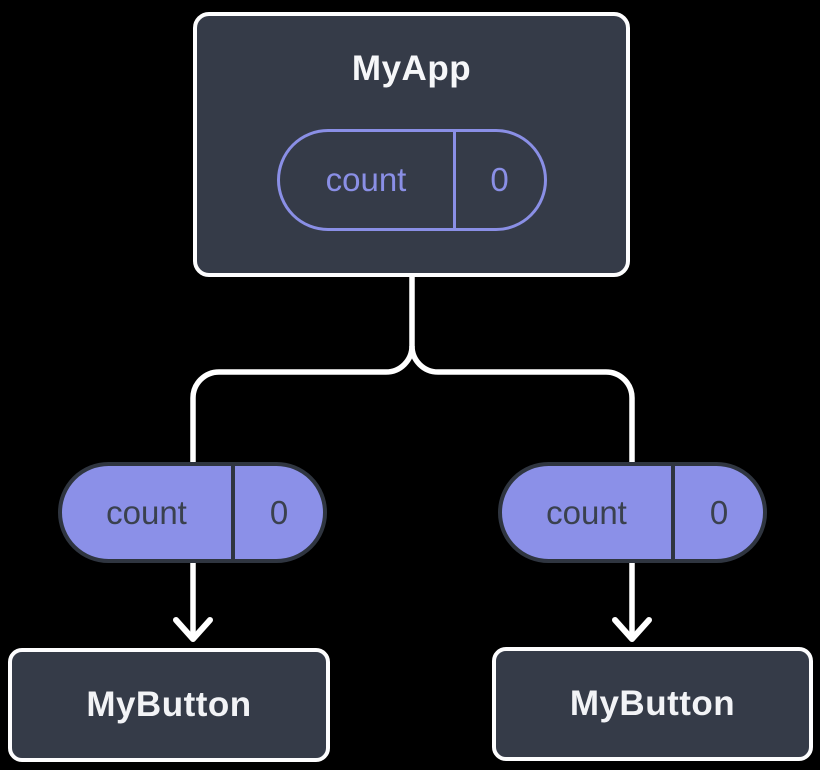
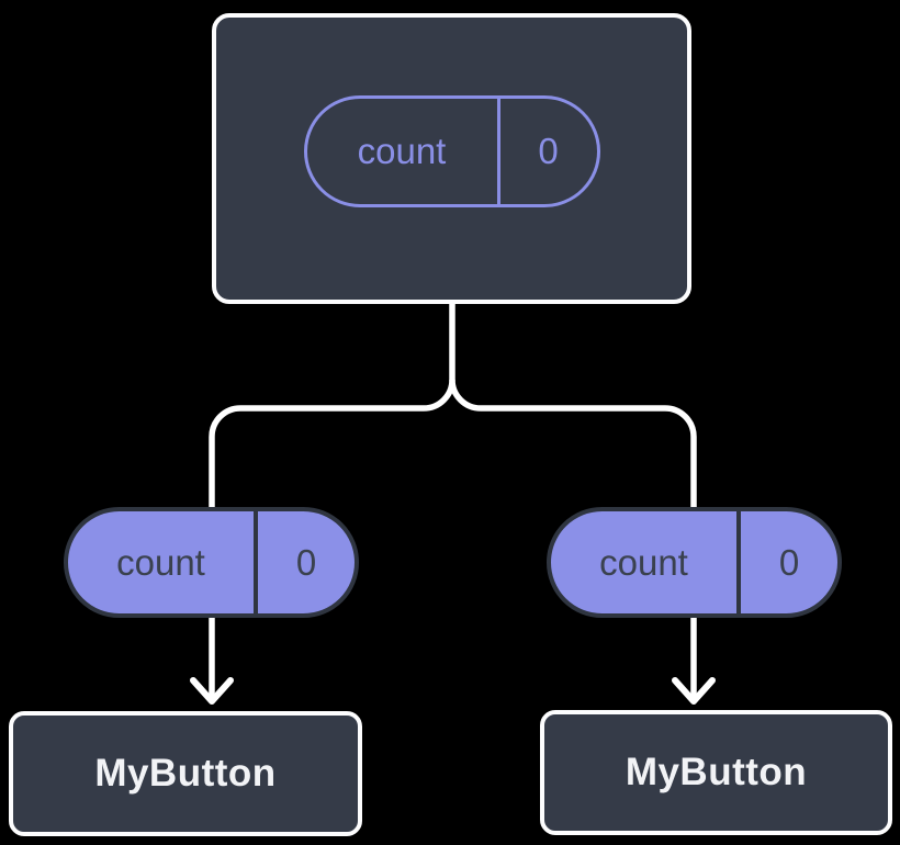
- MyApp
  count
  0
  count
  0
  count
  0
  MyButton
  MyButton
